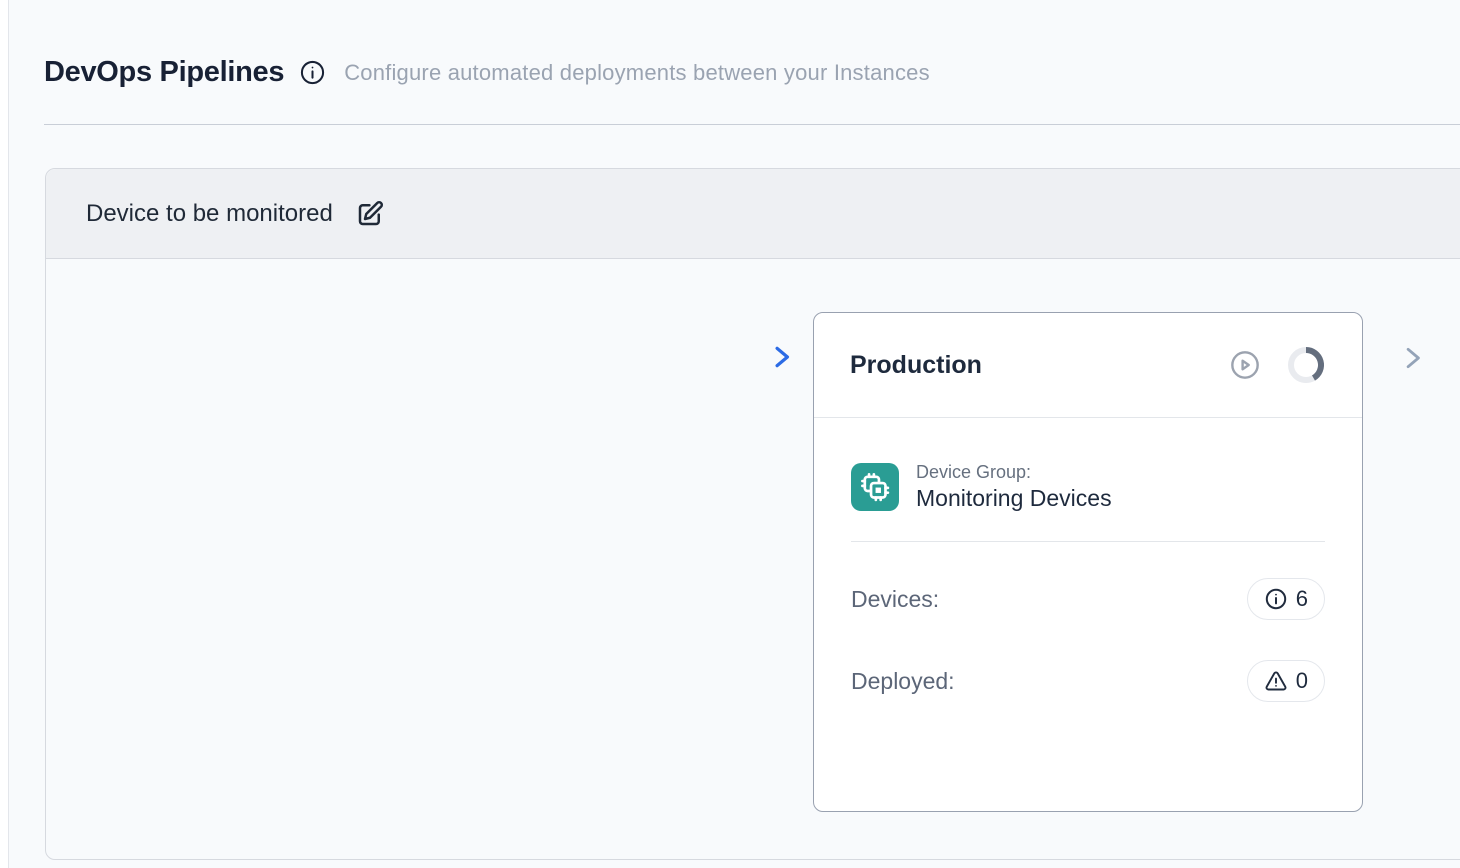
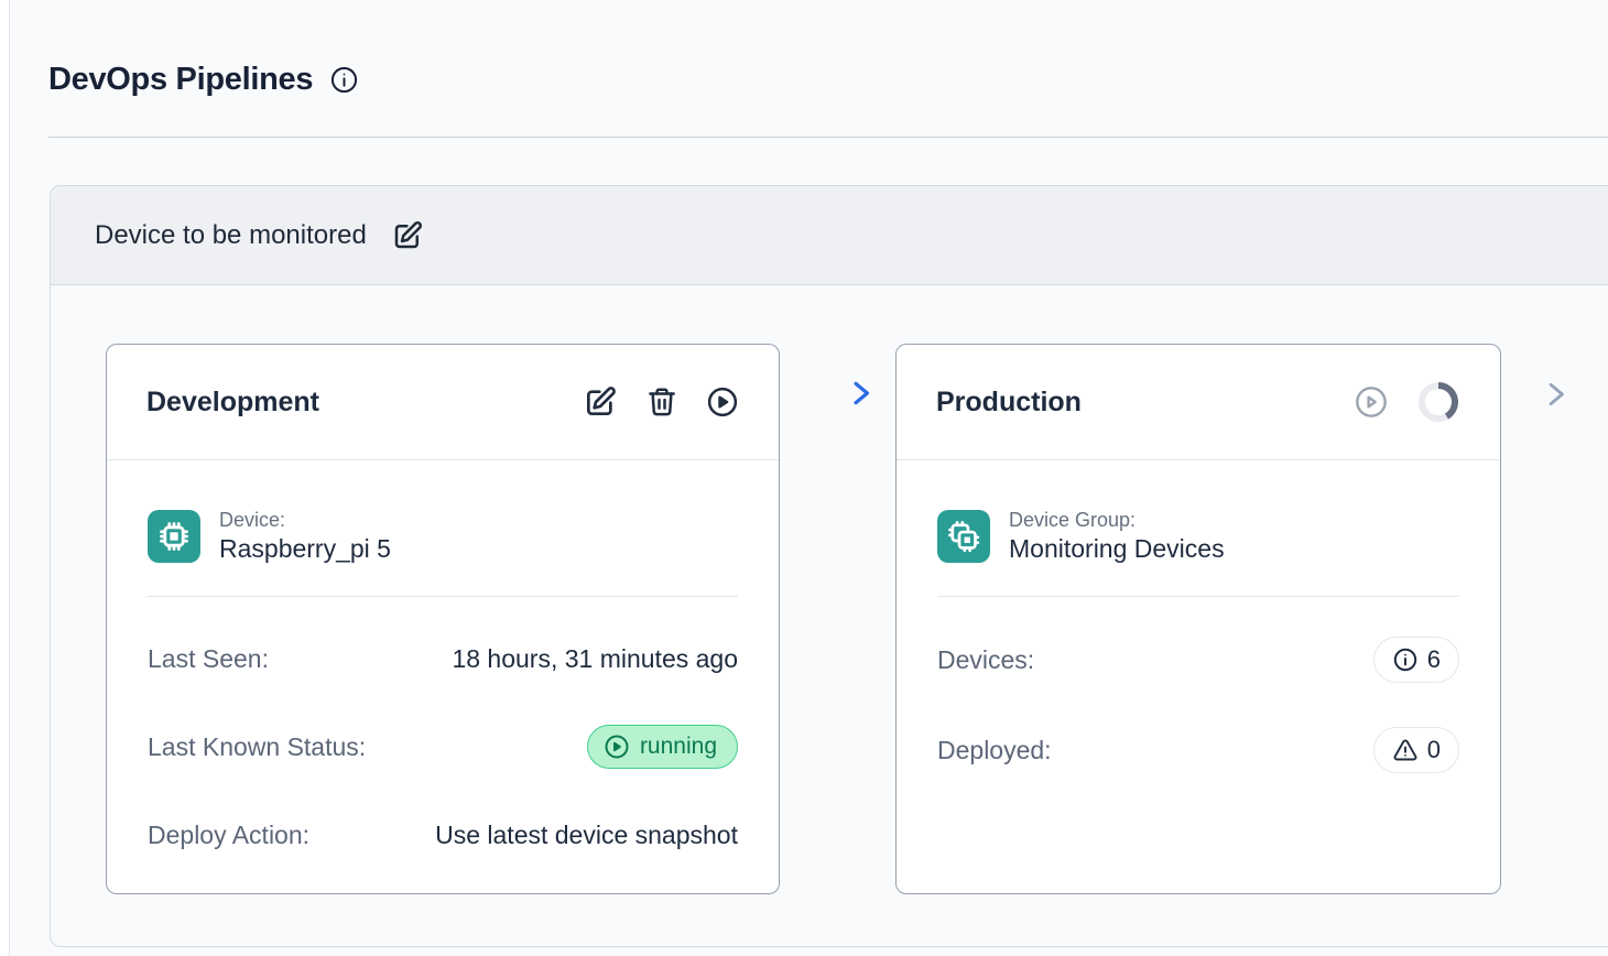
  DevOps Pipelines
- Configure automated deployments between your Instances
  Device to be monitored
+ Development
+ Device:
+ Raspberry_pi 5
+ Last Seen:
+ 18 hours, 31 minutes ago
+ Last Known Status:
+ running
+ Deploy Action:
+ Use latest device snapshot
  Production
  Device Group:
  Monitoring Devices
  Devices:
  6
  Deployed:
  0
